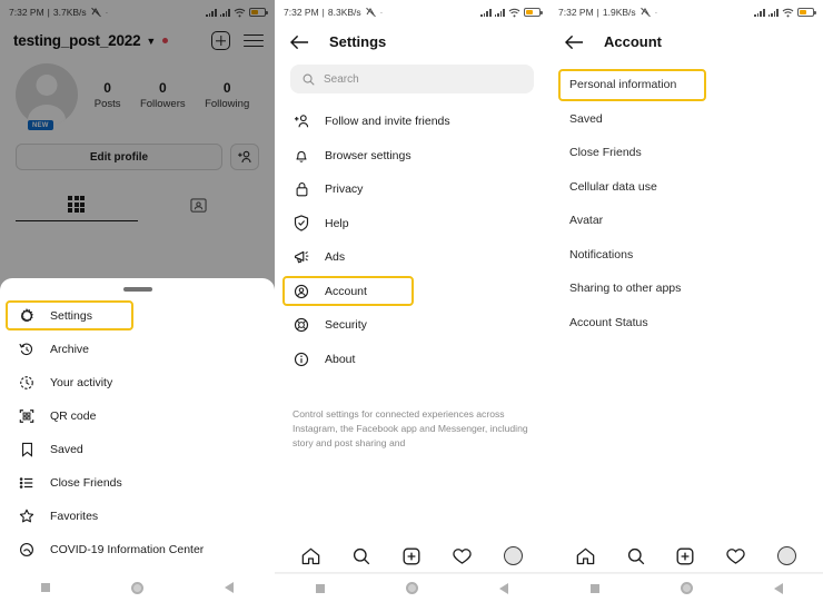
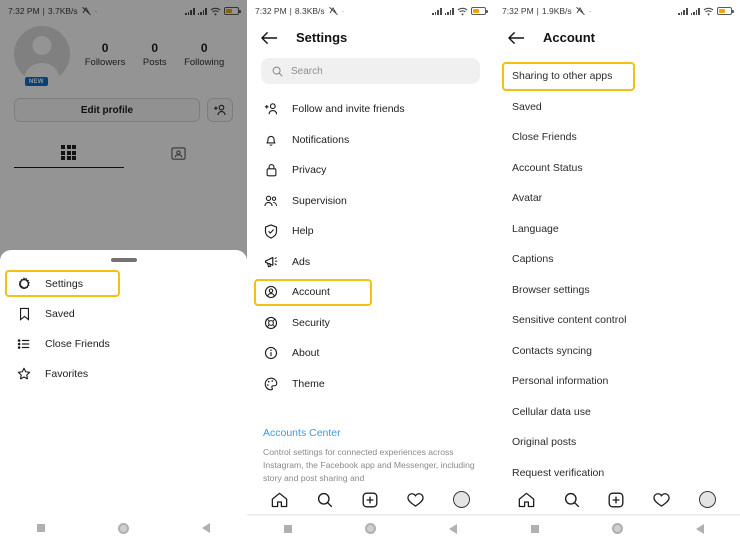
  7:32 PM
  |
  3.7KB/s
  ·
- testing_post_2022
- ▼
  0
- Posts
+ Followers
  0
- Followers
+ Posts
  0
  Following
  Edit profile
  Settings
- Archive
- Your activity
- QR code
  Saved
  Close Friends
  Favorites
- COVID-19 Information Center
  7:32 PM
  |
  8.3KB/s
  ·
  Settings
  Search
  Follow and invite friends
- Browser settings
+ Notifications
  Privacy
+ Supervision
  Help
  Ads
  Account
  Security
  About
+ Theme
+ Accounts Center
  Control settings for connected experiences across Instagram, the Facebook app and Messenger, including story and post sharing and
  7:32 PM
  |
  1.9KB/s
  ·
  Account
- Personal information
+ Sharing to other apps
  Saved
  Close Friends
- Cellular data use
+ Account Status
  Avatar
+ Language
+ Captions
- Notifications
+ Browser settings
+ Sensitive content control
+ Contacts syncing
- Sharing to other apps
+ Personal information
- Account Status
+ Cellular data use
+ Original posts
+ Request verification
